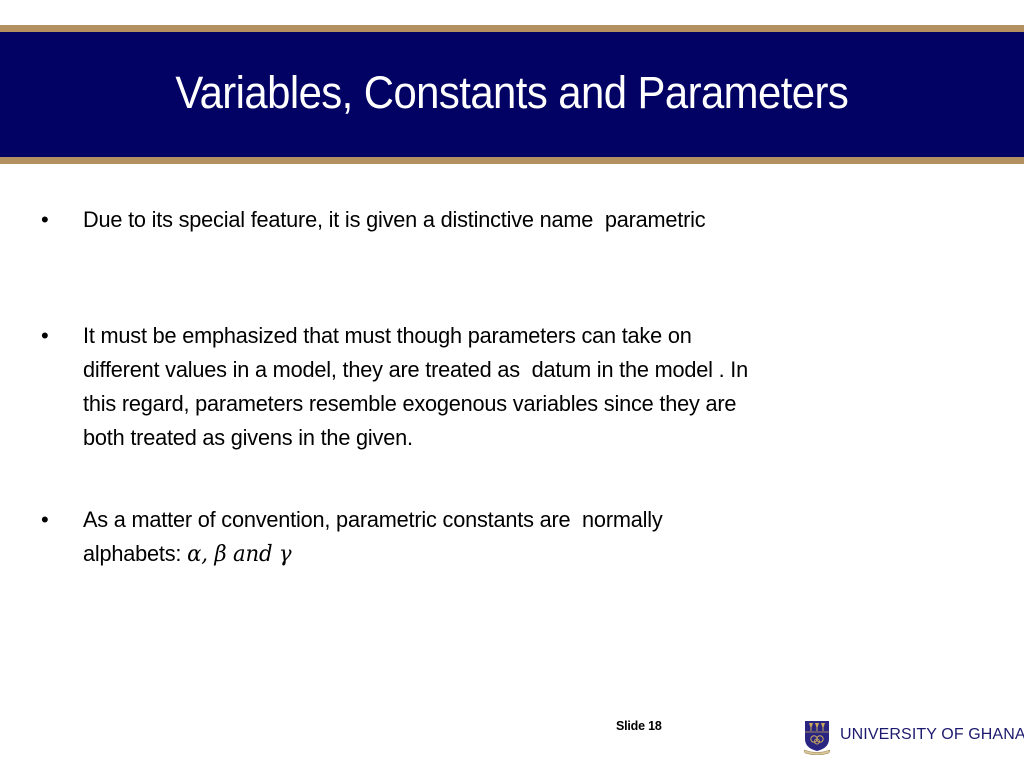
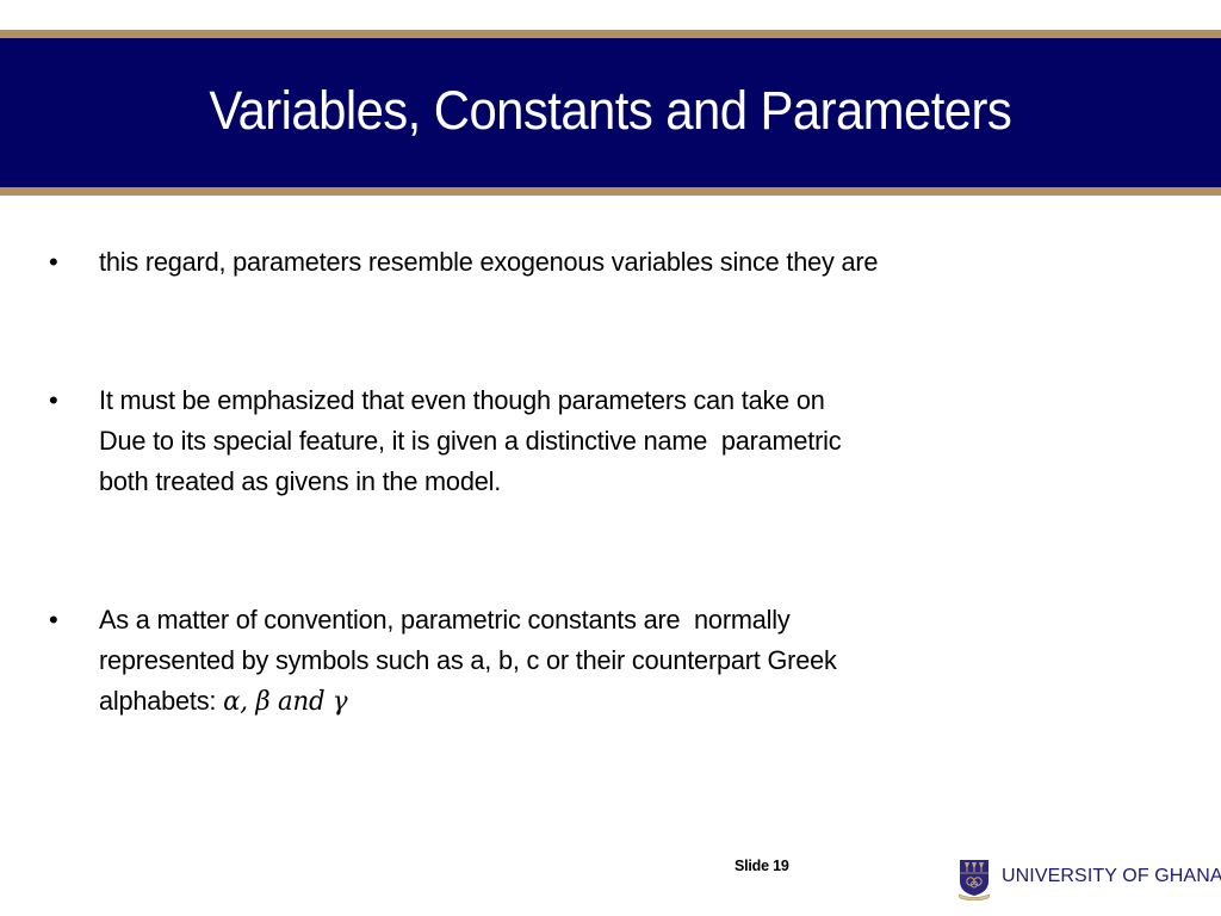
  Variables, Constants and Parameters
  •
- Due to its special feature, it is given a distinctive name parametric
+ this regard, parameters resemble exogenous variables since they are
  •
- It must be emphasized that must though parameters can take on
+ It must be emphasized that even though parameters can take on
- different values in a model, they are treated as datum in the model . In
- this regard, parameters resemble exogenous variables since they are
+ Due to its special feature, it is given a distinctive name parametric
- both treated as givens in the given.
+ both treated as givens in the model.
  •
  As a matter of convention, parametric constants are normally
+ represented by symbols such as a, b, c or their counterpart Greek
  alphabets: α, β and γ
- Slide 18
+ Slide 19
  UNIVERSITY OF GHANA
